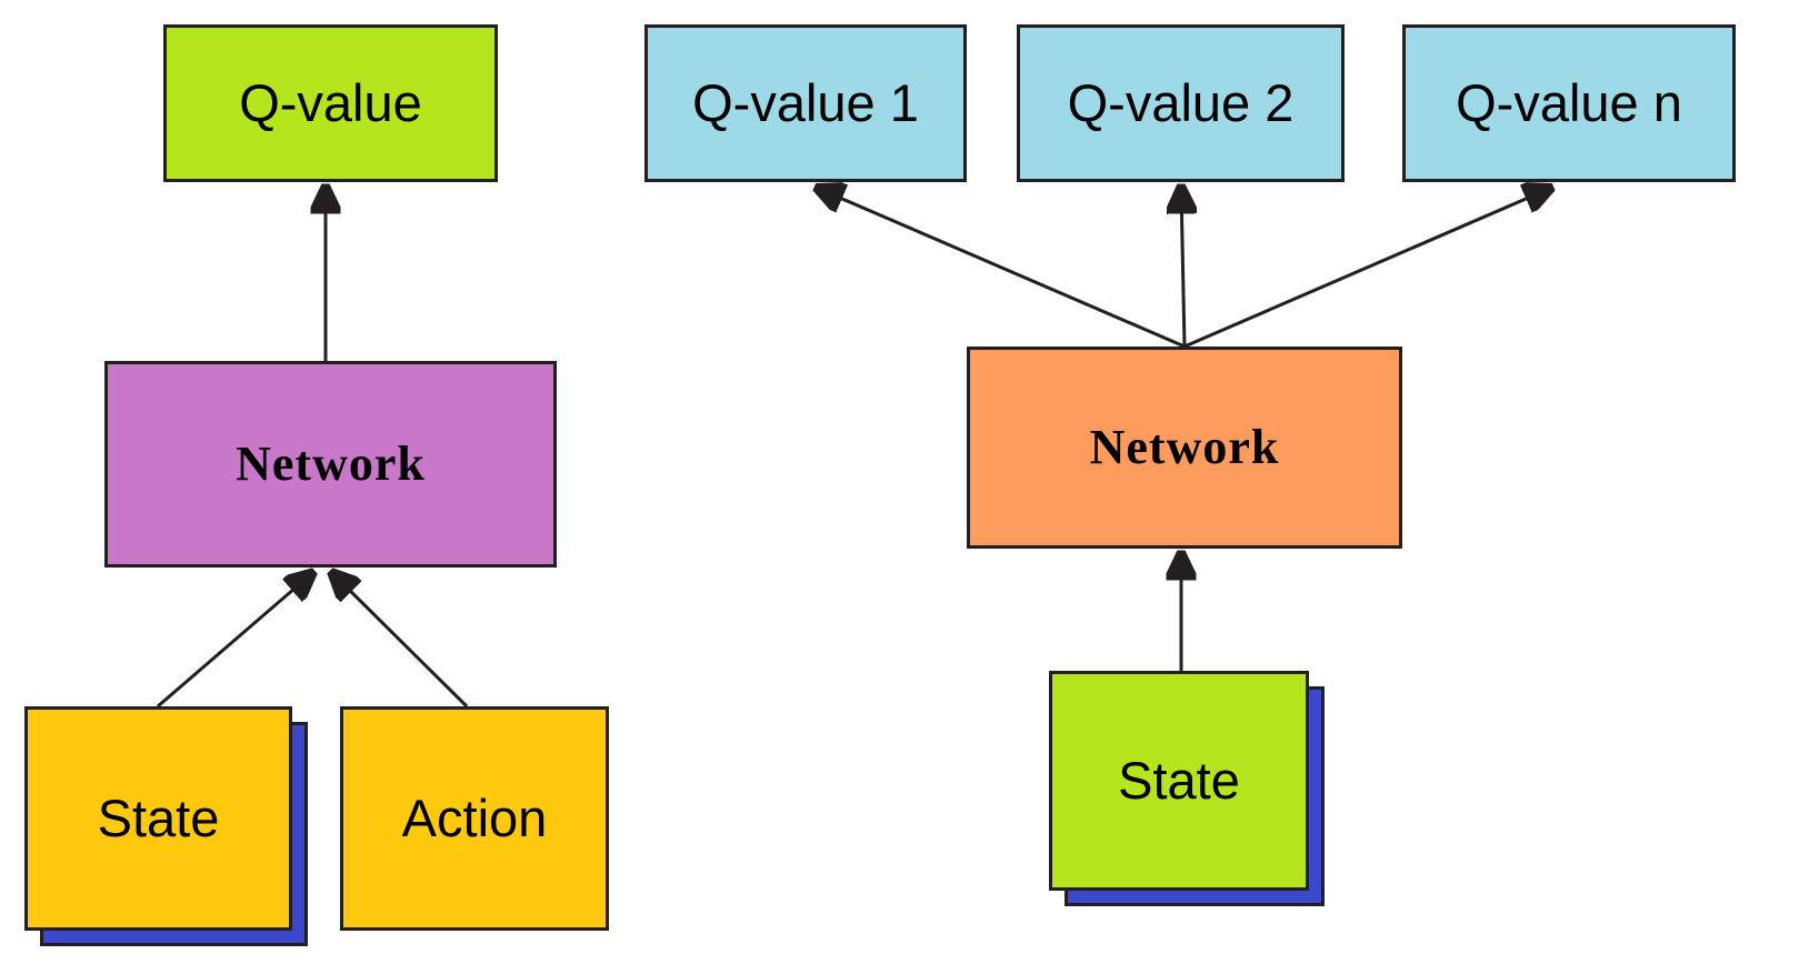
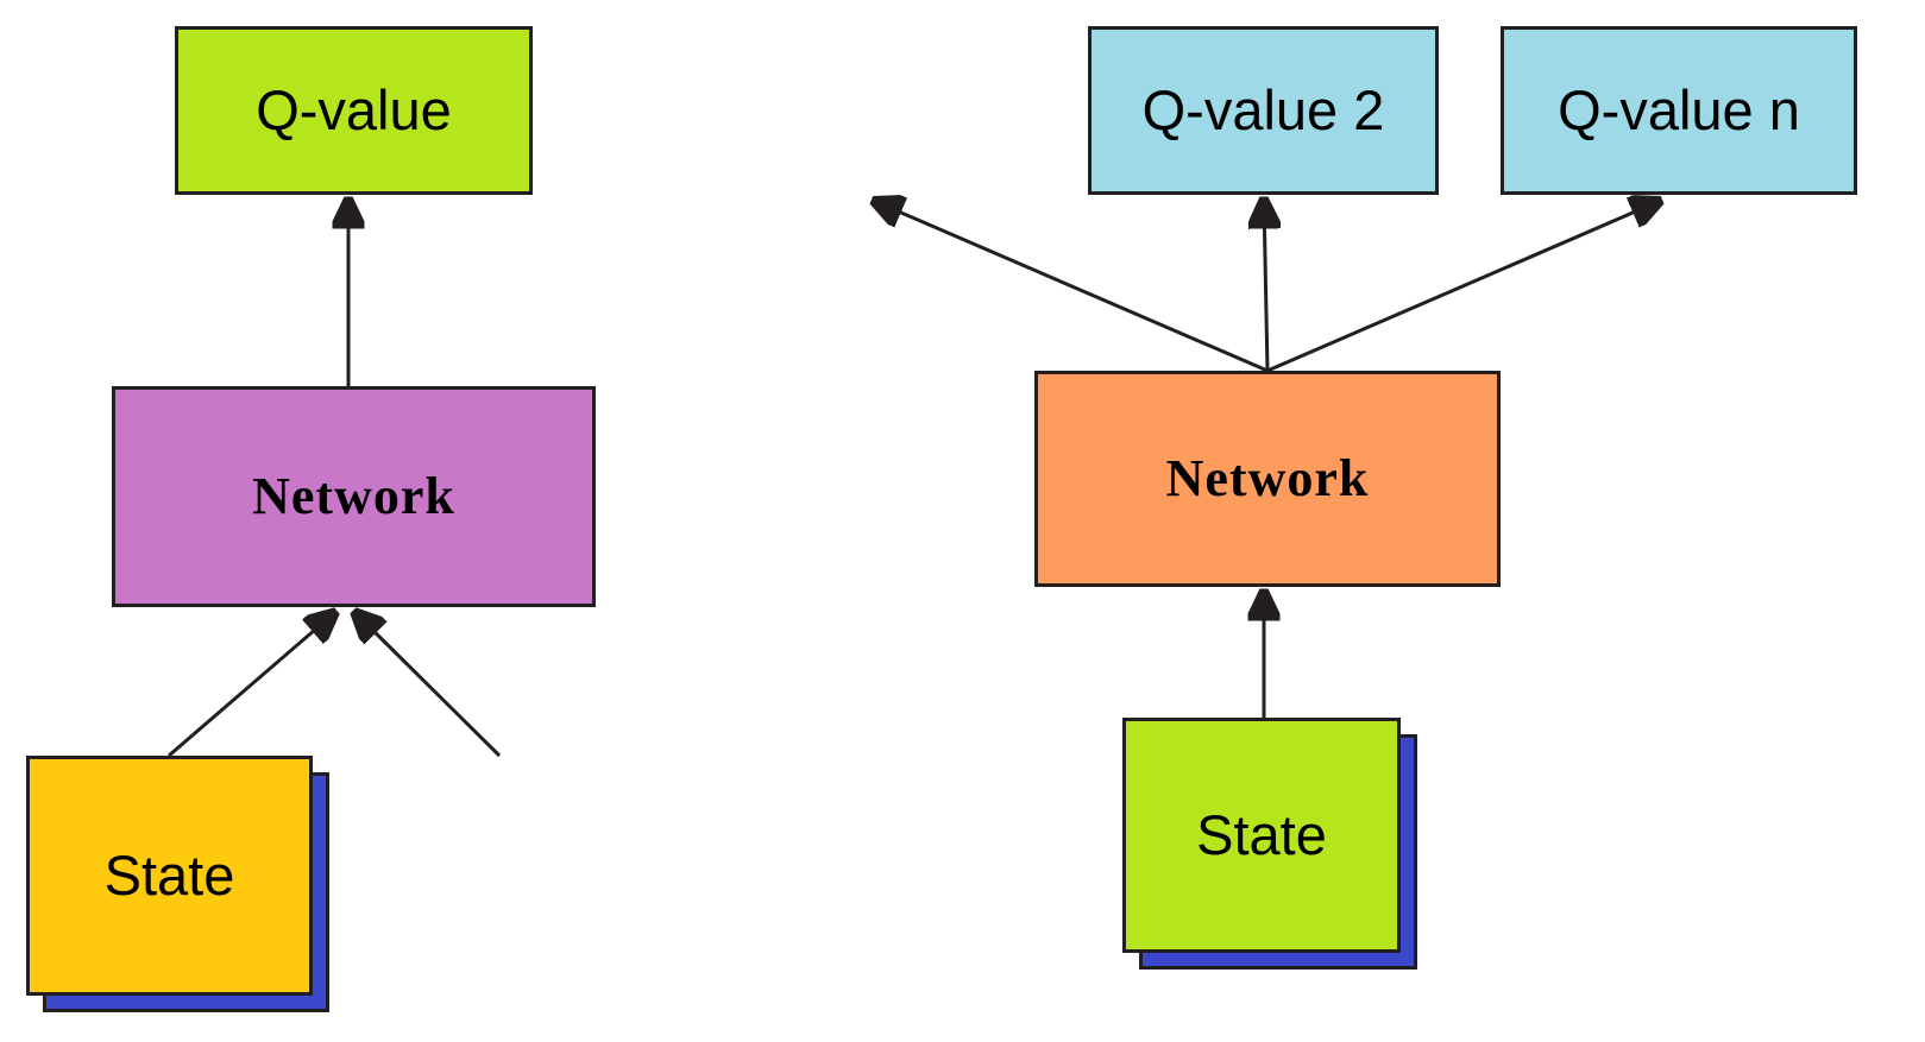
  Q-value
  Network
  State
- Action
- Q-value 1
  Q-value 2
  Q-value n
  Network
  State
